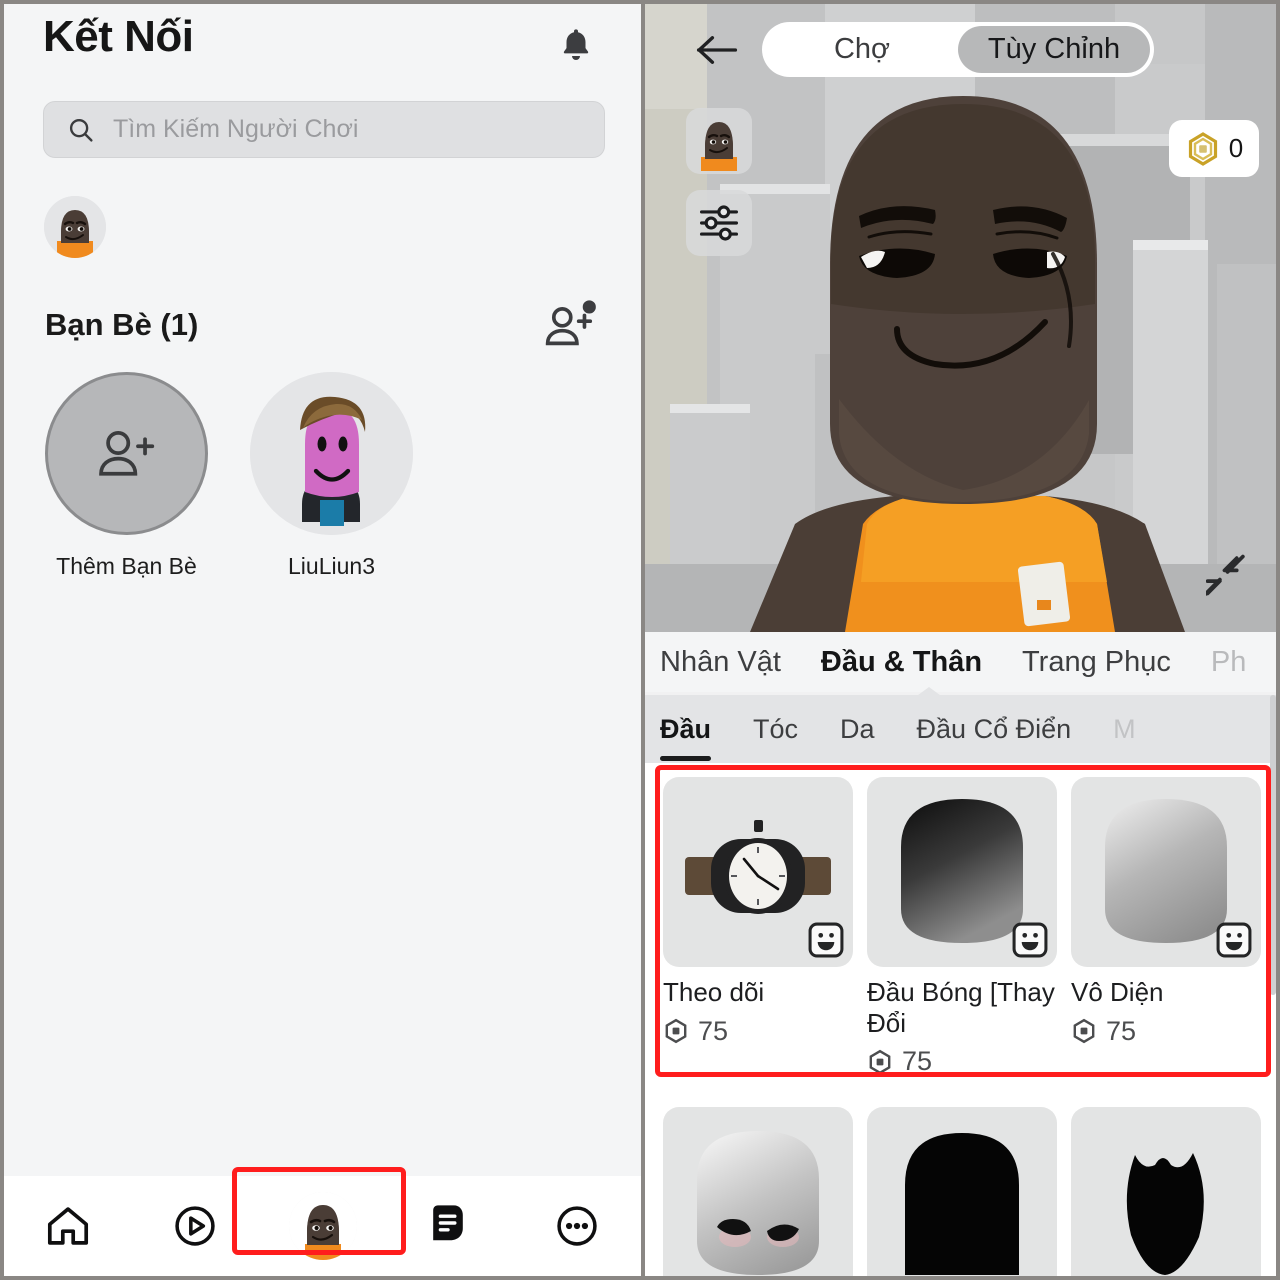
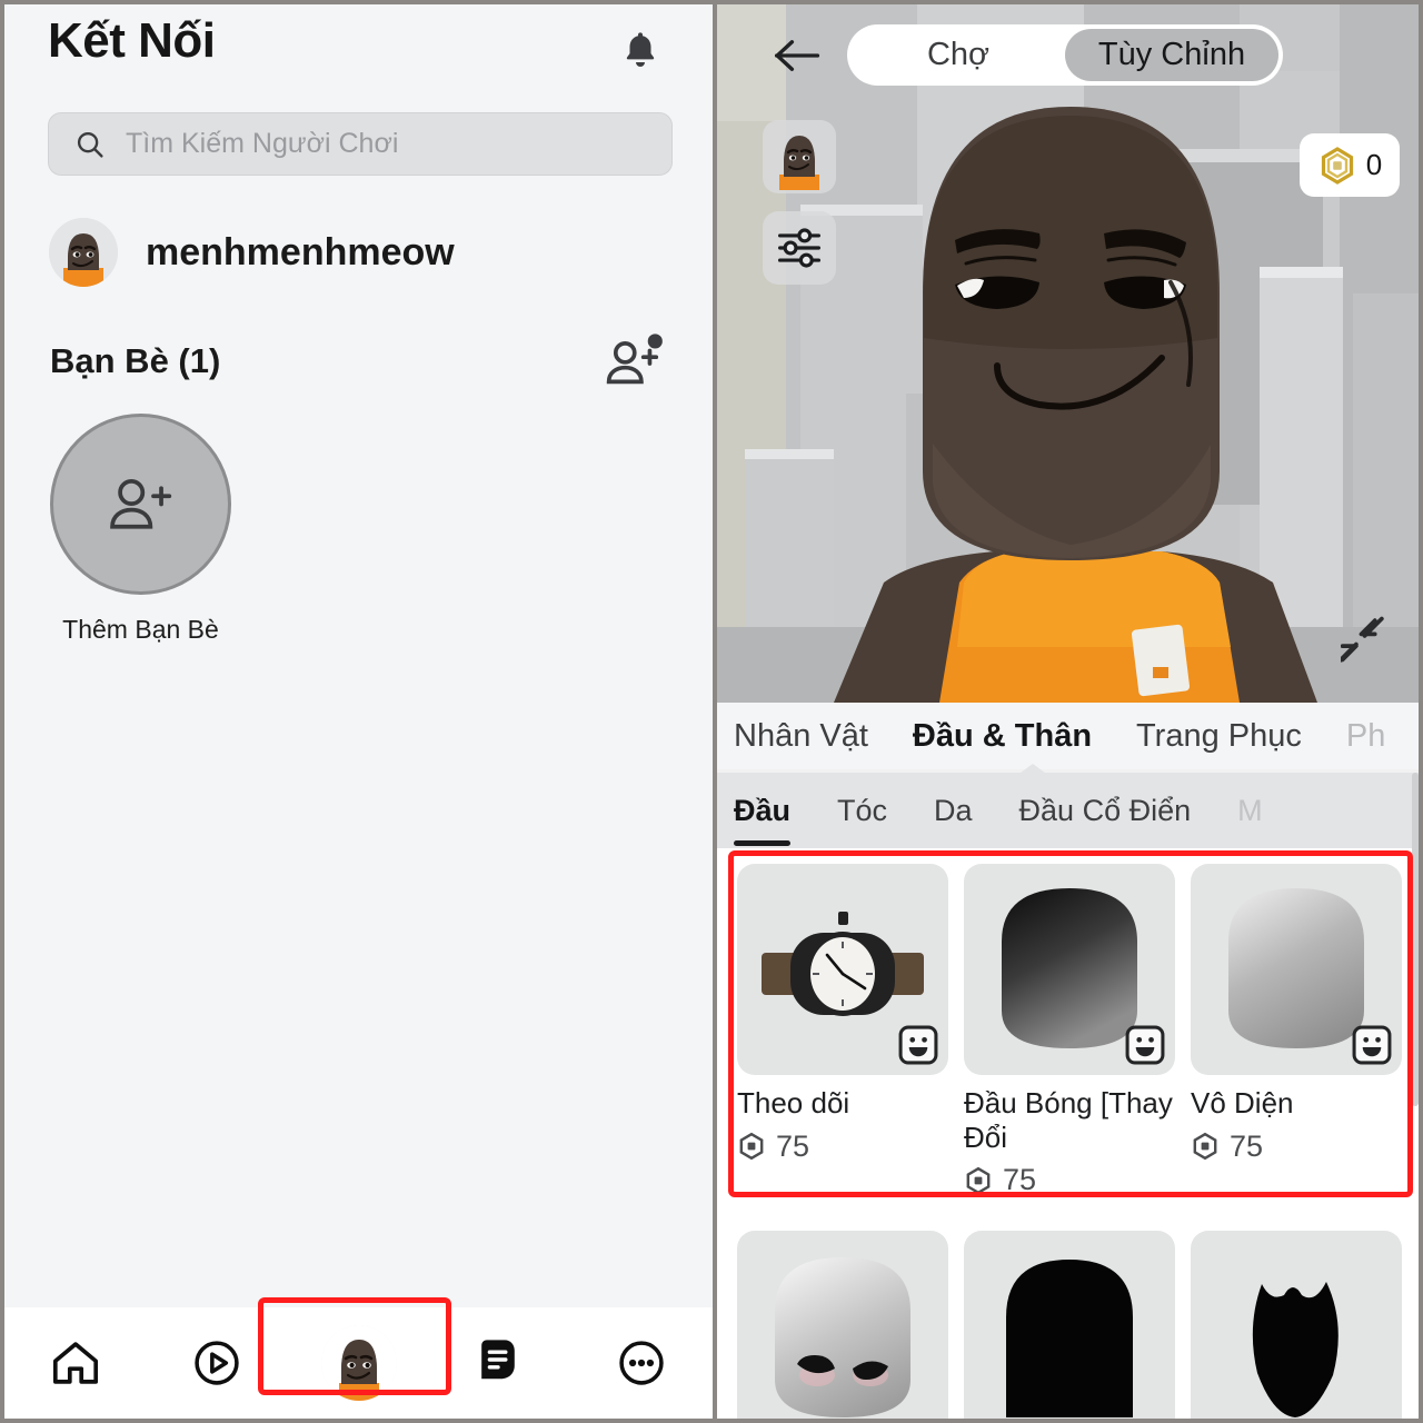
  Kết Nối
  Tìm Kiếm Người Chơi
+ menhmenhmeow
  Bạn Bè (1)
  Thêm Bạn Bè
- LiuLiun3
  Chợ
  Tùy Chỉnh
  0
  Nhân Vật
  Đầu & Thân
  Trang Phục
  Ph
  Đầu
  Tóc
  Da
  Đầu Cổ Điển
  M
  Theo dõi
  75
  Đầu Bóng [Thay Đổi
  75
  Vô Diện
  75
